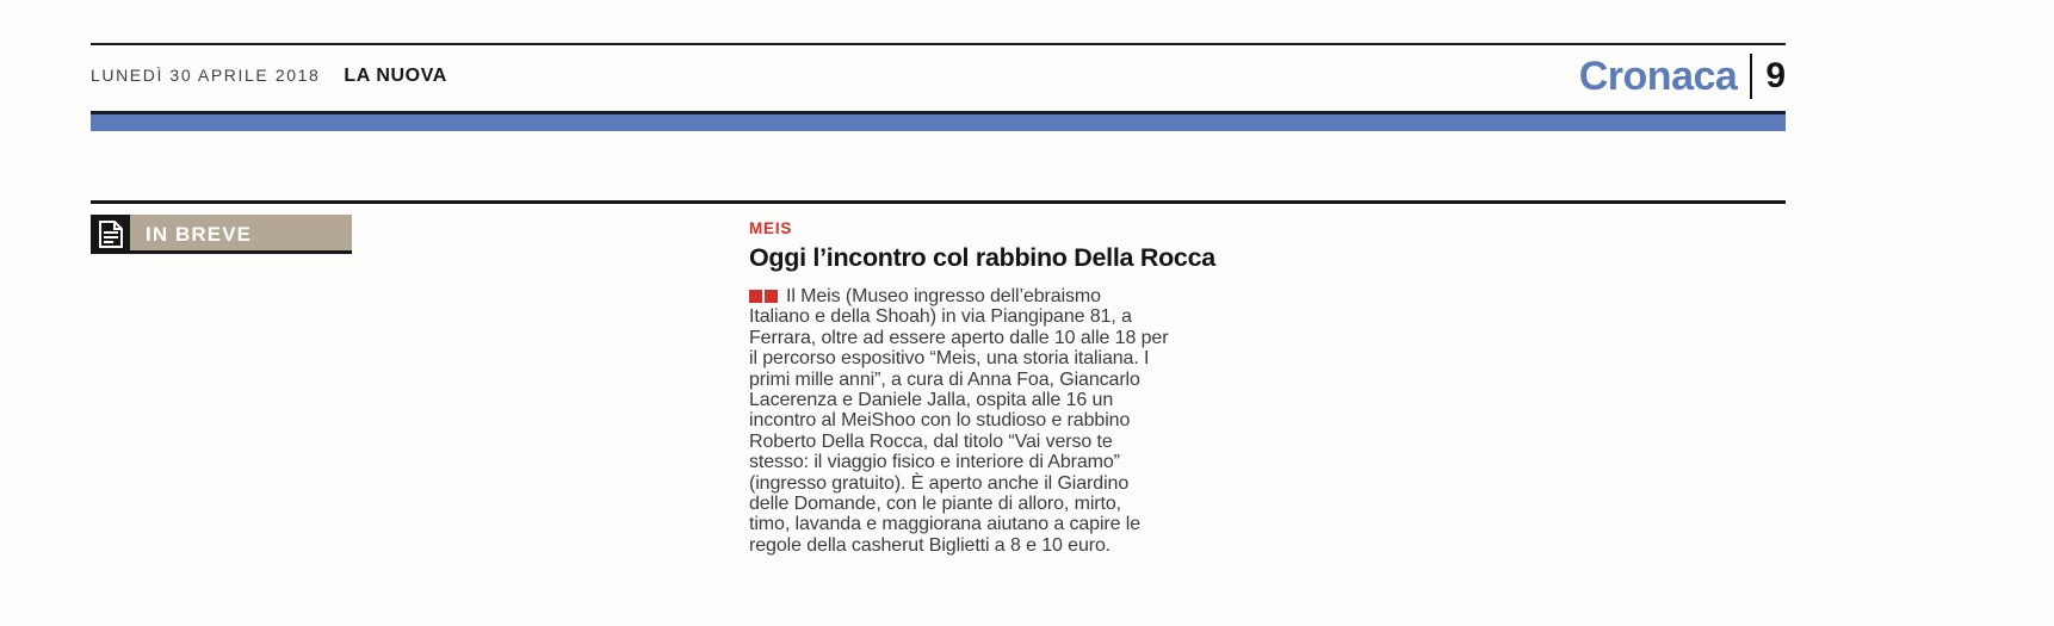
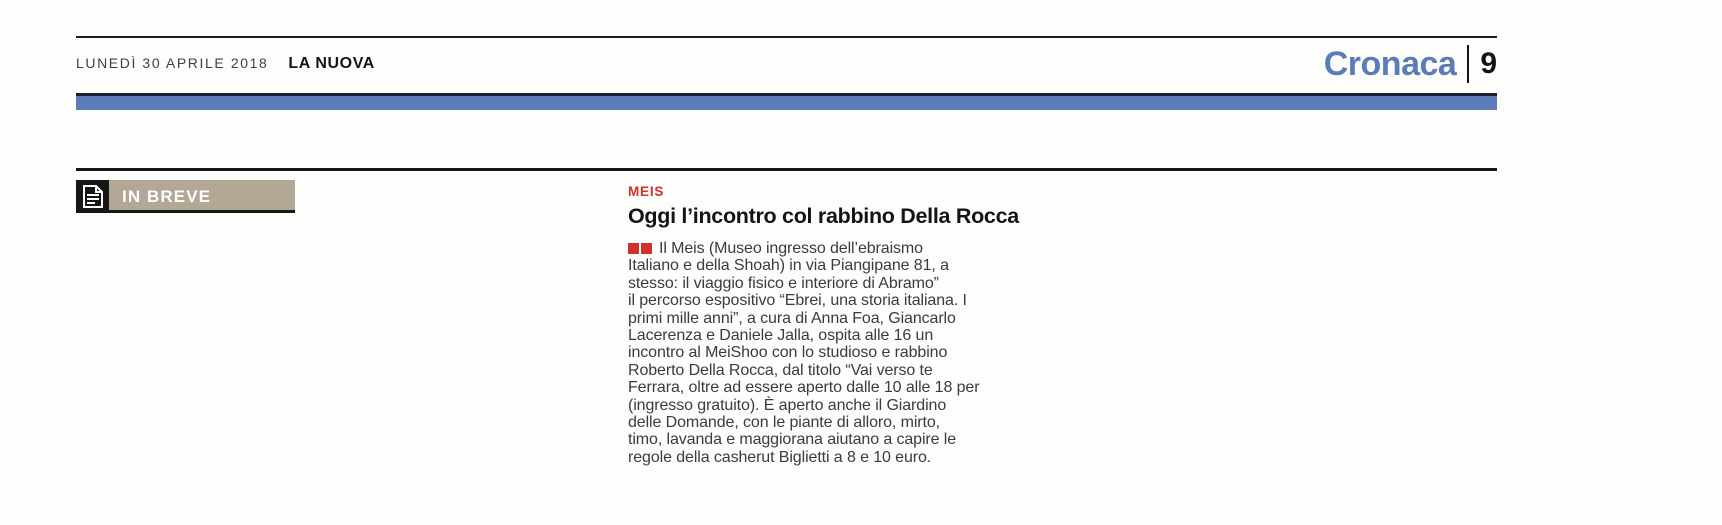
  LUNEDÌ 30 APRILE 2018
  LA NUOVA
  Cronaca
  9
  IN BREVE
  MEIS
  Oggi l’incontro col rabbino Della Rocca
  Il Meis (Museo ingresso dell’ebraismo
  Italiano e della Shoah) in via Piangipane 81, a
- Ferrara, oltre ad essere aperto dalle 10 alle 18 per
+ stesso: il viaggio fisico e interiore di Abramo”
- il percorso espositivo “Meis, una storia italiana. I
+ il percorso espositivo “Ebrei, una storia italiana. I
  primi mille anni”, a cura di Anna Foa, Giancarlo
  Lacerenza e Daniele Jalla, ospita alle 16 un
  incontro al MeiShoo con lo studioso e rabbino
  Roberto Della Rocca, dal titolo “Vai verso te
- stesso: il viaggio fisico e interiore di Abramo”
+ Ferrara, oltre ad essere aperto dalle 10 alle 18 per
  (ingresso gratuito). È aperto anche il Giardino
  delle Domande, con le piante di alloro, mirto,
  timo, lavanda e maggiorana aiutano a capire le
  regole della casherut Biglietti a 8 e 10 euro.
